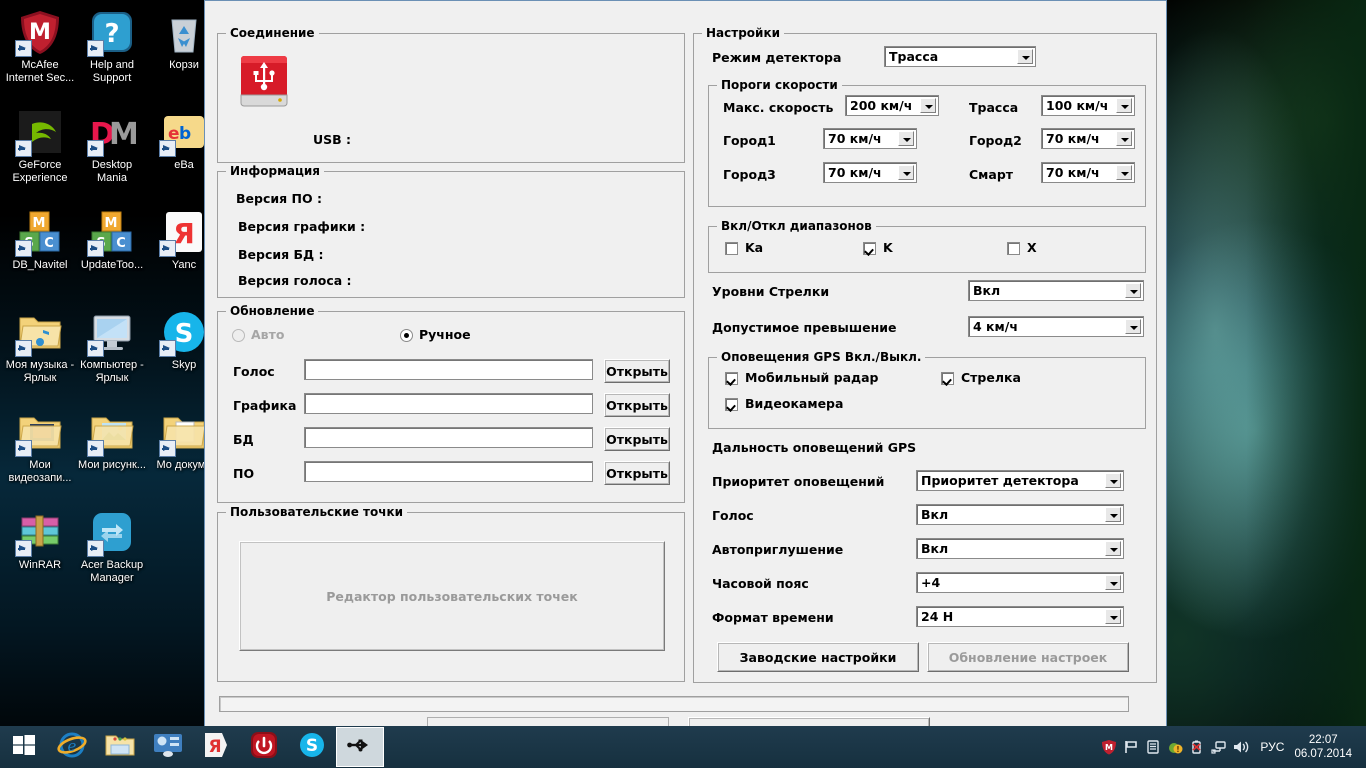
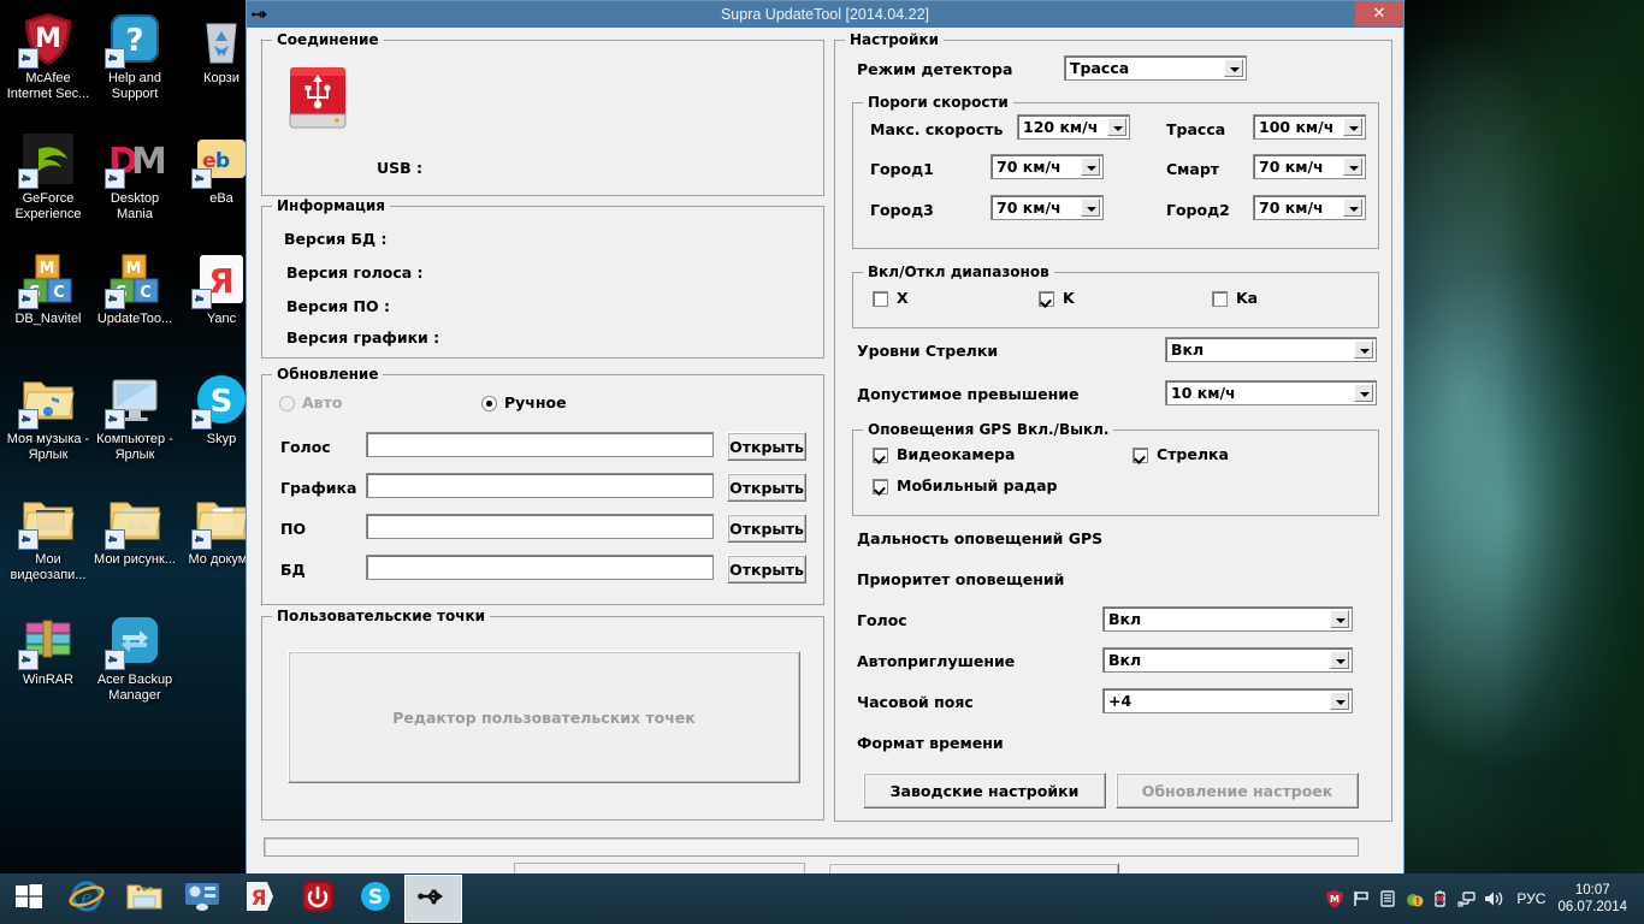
  M
  McAfee Internet Sec...
  ?
  Help and Support
  Корзи
  GeForce Experience
  D
  M
  Desktop Mania
  e
  b
  eBa
  M
  C
  DB_Navitel
  M
  C
  UpdateToo...
  Я
  Yanc
  Моя музыка - Ярлык
  Компьютер - Ярлык
  S
  Skyp
  Мои видеозапи...
  Мои рисунк...
  Мо докум
  WinRAR
  Acer Backup Manager
+ Supra UpdateTool [2014.04.22]
+ ✕
  Соединение
  USB :
  Информация
- Версия ПО :
+ Версия БД :
- Версия графики :
+ Версия голоса :
- Версия БД :
+ Версия ПО :
- Версия голоса :
+ Версия графики :
  Обновление
  Авто
  Ручное
  Голос
  Открыть
  Графика
  Открыть
- БД
+ ПО
  Открыть
- ПО
+ БД
  Открыть
  Пользовательские точки
  Редактор пользовательских точек
  Настройки
  Режим детектора
  Трасса
  Пороги скорости
  Макс. скорость
- 200 км/ч
+ 120 км/ч
  Трасса
  100 км/ч
  Город1
  70 км/ч
- Город2
+ Смарт
  70 км/ч
  Город3
  70 км/ч
- Смарт
+ Город2
  70 км/ч
  Вкл/Откл диапазонов
- Ka
+ X
  K
- X
+ Ka
  Уровни Стрелки
  Вкл
  Допустимое превышение
- 4 км/ч
+ 10 км/ч
  Оповещения GPS Вкл./Выкл.
- Мобильный радар
+ Видеокамера
  Стрелка
- Видеокамера
+ Мобильный радар
  Дальность оповещений GPS
  Приоритет оповещений
- Приоритет детектора
  Голос
  Вкл
  Автоприглушение
  Вкл
  Часовой пояс
  +4
  Формат времени
- 24 H
  Заводские настройки
  Обновление настроек
  e
  Я
  S
  M
  !
  РУС
- 22:07
+ 10:07
  06.07.2014
